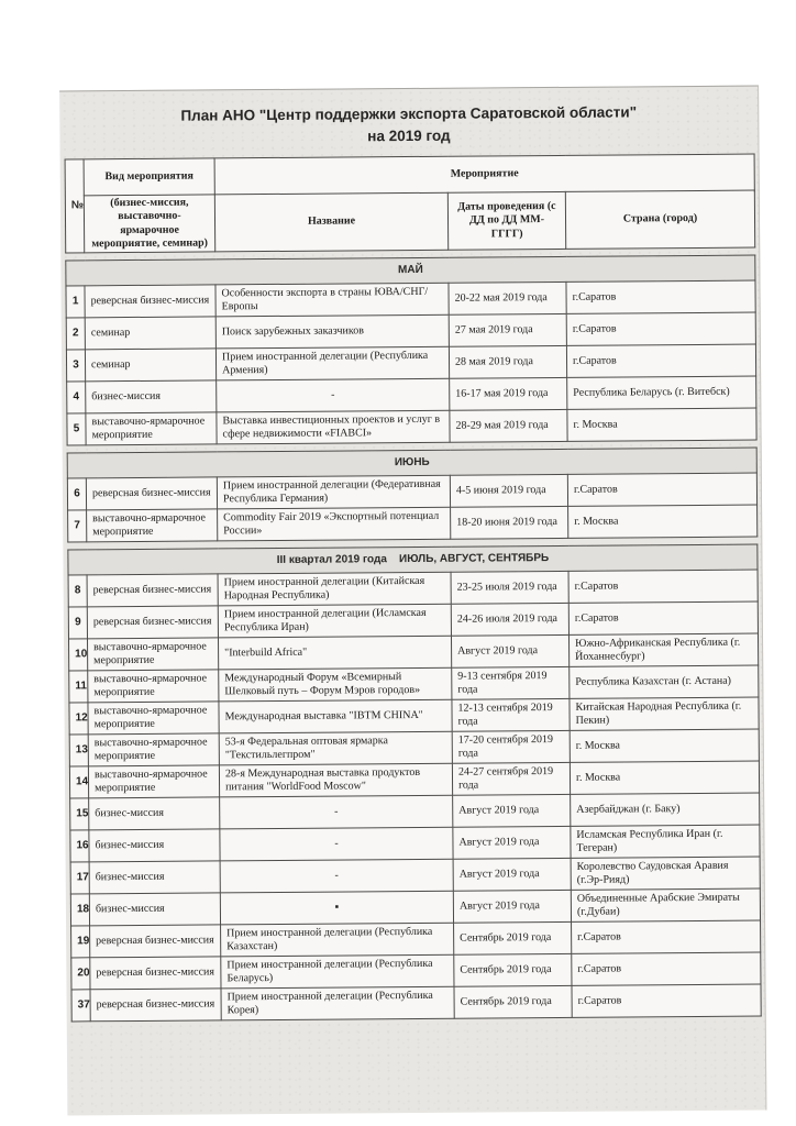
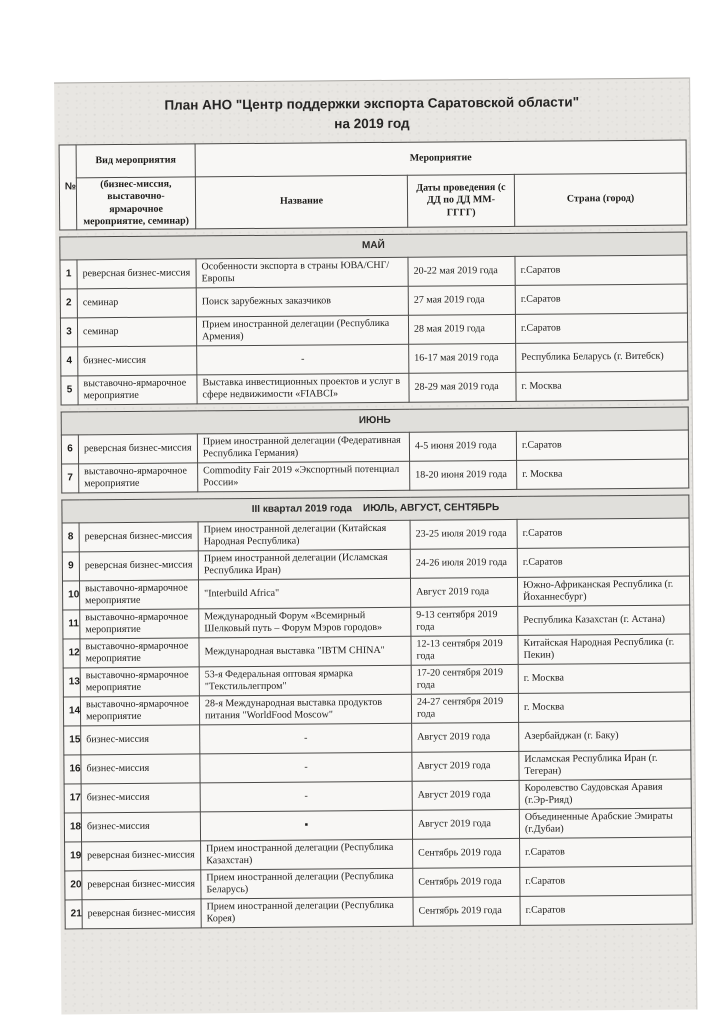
  План АНО "Центр поддержки экспорта Саратовской области"
  на 2019 год
  №	Вид мероприятия	Мероприятие
  (бизнес-миссия, выставочно-ярмарочное мероприятие, семинар)
  Название	Даты проведения (с ДД по ДД ММ-ГГГГ)	Страна (город)
  МАЙ
  1	реверсная бизнес-миссия	Особенности экспорта в страны ЮВА/СНГ/Европы	20-22 мая 2019 года	г.Саратов
  2	семинар	Поиск зарубежных заказчиков	27 мая 2019 года	г.Саратов
  3	семинар	Прием иностранной делегации (Республика Армения)	28 мая 2019 года	г.Саратов
  4	бизнес-миссия	-	16-17 мая 2019 года	Республика Беларусь (г. Витебск)
  5	выставочно-ярмарочное мероприятие	Выставка инвестиционных проектов и услуг в сфере недвижимости «FIABCI»	28-29 мая 2019 года	г. Москва
  ИЮНЬ
  6	реверсная бизнес-миссия	Прием иностранной делегации (Федеративная Республика Германия)	4-5 июня 2019 года	г.Саратов
  7	выставочно-ярмарочное мероприятие	Commodity Fair 2019 «Экспортный потенциал России»	18-20 июня 2019 года	г. Москва
  III квартал 2019 года ИЮЛЬ, АВГУСТ, СЕНТЯБРЬ
  8	реверсная бизнес-миссия	Прием иностранной делегации (Китайская Народная Республика)	23-25 июля 2019 года	г.Саратов
  9	реверсная бизнес-миссия	Прием иностранной делегации (Исламская Республика Иран)	24-26 июля 2019 года	г.Саратов
  10	выставочно-ярмарочное мероприятие	"Interbuild Africa"	Август 2019 года	Южно-Африканская Республика (г. Йоханнесбург)
  11	выставочно-ярмарочное мероприятие	Международный Форум «Всемирный Шелковый путь – Форум Мэров городов»	9-13 сентября 2019 года	Республика Казахстан (г. Астана)
  12	выставочно-ярмарочное мероприятие	Международная выставка "IBTM CHINA"	12-13 сентября 2019 года	Китайская Народная Республика (г. Пекин)
  13	выставочно-ярмарочное мероприятие	53-я Федеральная оптовая ярмарка "Текстильлегпром"	17-20 сентября 2019 года	г. Москва
  14	выставочно-ярмарочное мероприятие	28-я Международная выставка продуктов питания "WorldFood Moscow"	24-27 сентября 2019 года	г. Москва
  15	бизнес-миссия	-	Август 2019 года	Азербайджан (г. Баку)
  16	бизнес-миссия	-	Август 2019 года	Исламская Республика Иран (г. Тегеран)
  17	бизнес-миссия	-	Август 2019 года	Королевство Саудовская Аравия (г.Эр-Рияд)
  18	бизнес-миссия	▪	Август 2019 года	Объединенные Арабские Эмираты (г.Дубаи)
  19	реверсная бизнес-миссия	Прием иностранной делегации (Республика Казахстан)	Сентябрь 2019 года	г.Саратов
  20	реверсная бизнес-миссия	Прием иностранной делегации (Республика Беларусь)	Сентябрь 2019 года	г.Саратов
- 37	реверсная бизнес-миссия	Прием иностранной делегации (Республика Корея)	Сентябрь 2019 года	г.Саратов
+ 21	реверсная бизнес-миссия	Прием иностранной делегации (Республика Корея)	Сентябрь 2019 года	г.Саратов
